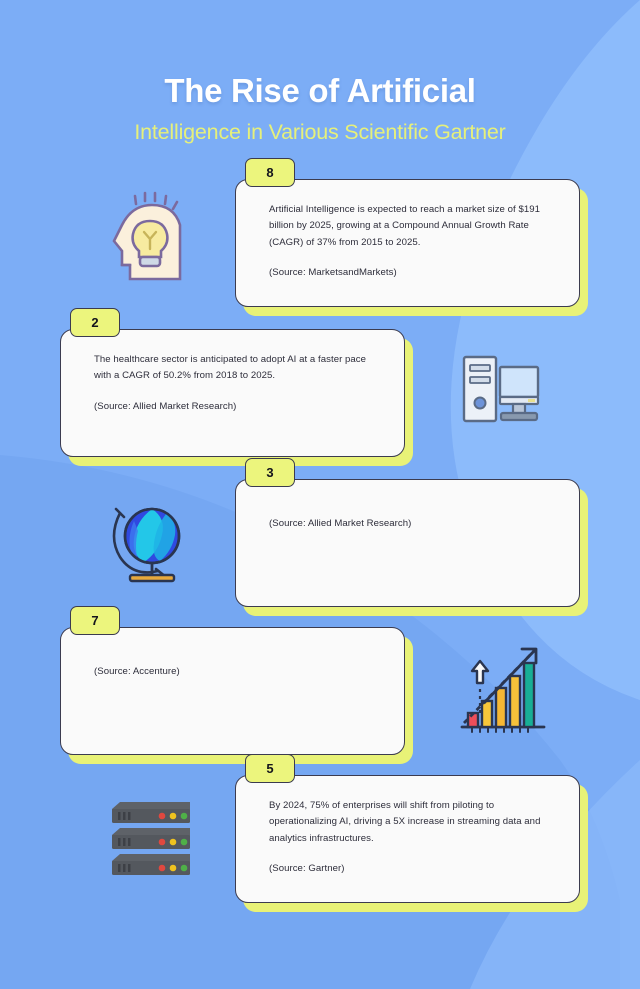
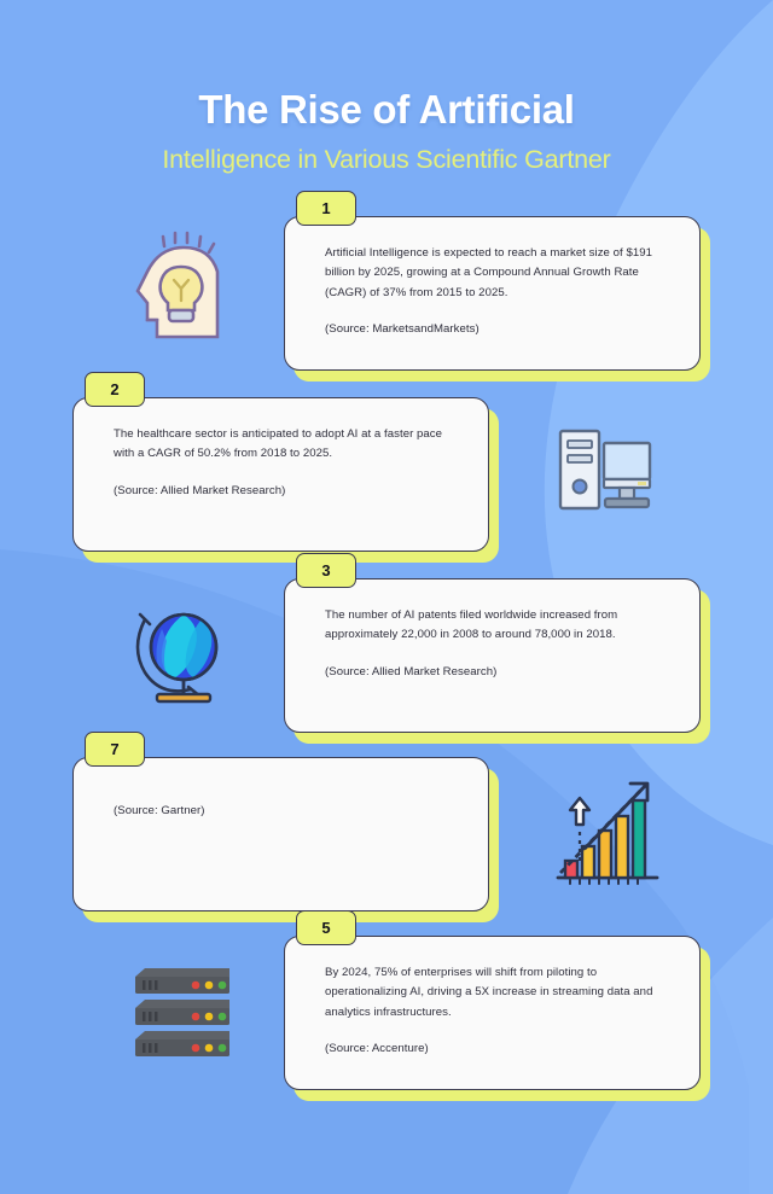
  The Rise of Artificial
  Intelligence in Various Scientific Gartner
  Artificial Intelligence is expected to reach a market size of $191 billion by 2025, growing at a Compound Annual Growth Rate (CAGR) of 37% from 2015 to 2025.
  (Source: MarketsandMarkets)
- 8
+ 1
  The healthcare sector is anticipated to adopt AI at a faster pace with a CAGR of 50.2% from 2018 to 2025.
  (Source: Allied Market Research)
  2
+ The number of AI patents filed worldwide increased from approximately 22,000 in 2008 to around 78,000 in 2018.
  (Source: Allied Market Research)
  3
- (Source: Accenture)
+ (Source: Gartner)
  7
  By 2024, 75% of enterprises will shift from piloting to operationalizing AI, driving a 5X increase in streaming data and analytics infrastructures.
- (Source: Gartner)
+ (Source: Accenture)
  5
